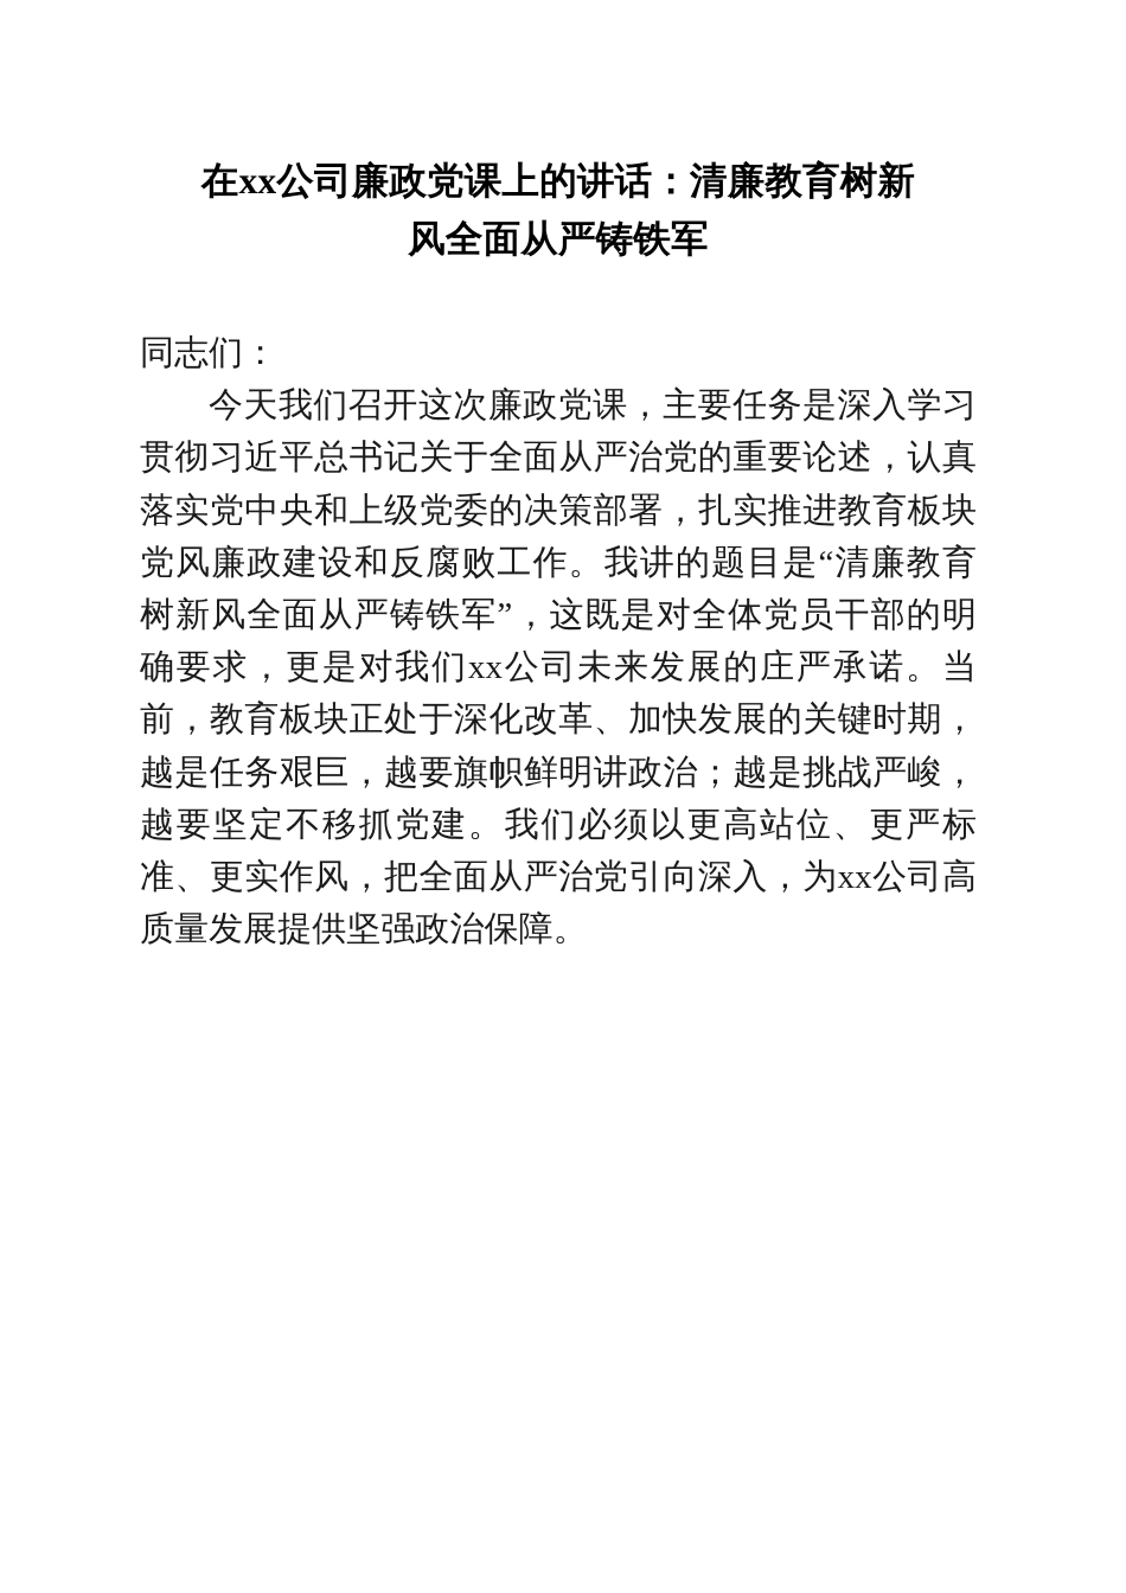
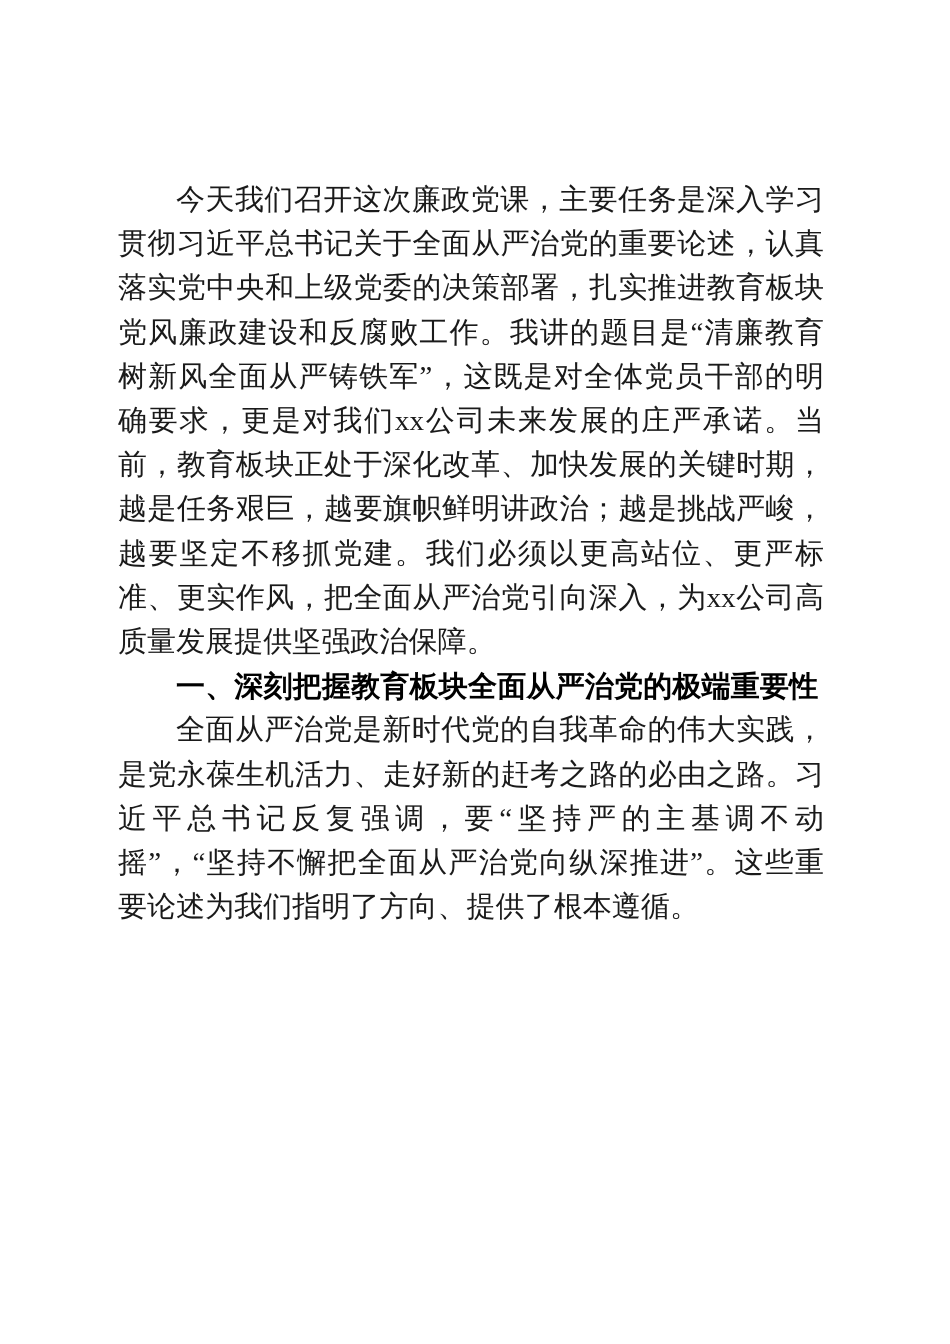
- 在xx公司廉政党课上的讲话：清廉教育树新
- 风全面从严铸铁军
- 同志们：
  今天我们召开这次廉政党课，主要任务是深入学习贯彻习近平总书记关于全面从严治党的重要论述，认真落实党中央和上级党委的决策部署，扎实推进教育板块党风廉政建设和反腐败工作。我讲的题目是“清廉教育树新风全面从严铸铁军”，这既是对全体党员干部的明确要求，更是对我们xx公司未来发展的庄严承诺。当前，教育板块正处于深化改革、加快发展的关键时期，越是任务艰巨，越要旗帜鲜明讲政治；越是挑战严峻，越要坚定不移抓党建。我们必须以更高站位、更严标准、更实作风，把全面从严治党引向深入，为xx公司高质量发展提供坚强政治保障。
+ 一、深刻把握教育板块全面从严治党的极端重要性
+ 全面从严治党是新时代党的自我革命的伟大实践，是党永葆生机活力、走好新的赶考之路的必由之路。习近平总书记反复强调，要“坚持严的主基调不动摇”，“坚持不懈把全面从严治党向纵深推进”。这些重要论述为我们指明了方向、提供了根本遵循。
